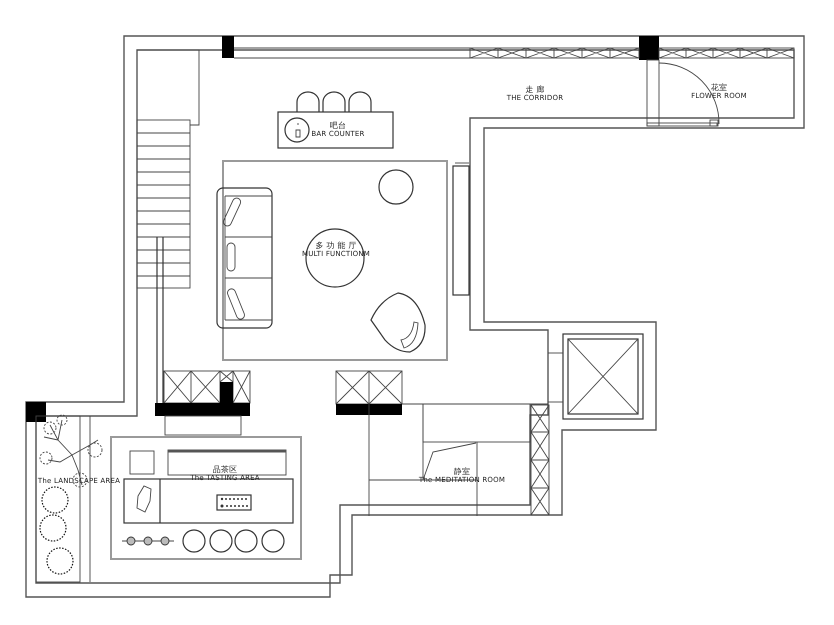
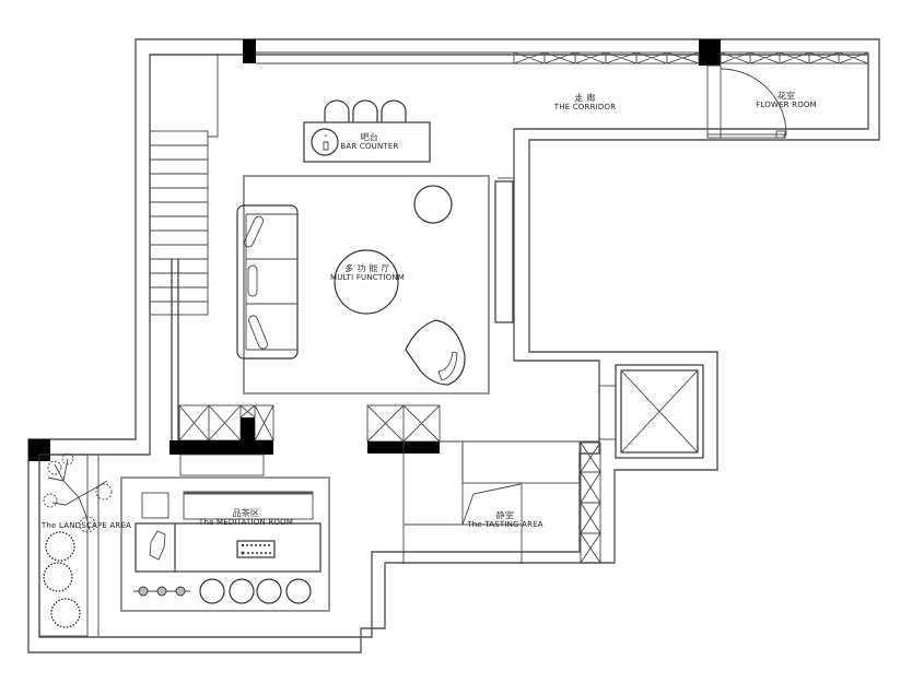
  走 廊
  THE CORRIDOR
  花室
  FLOWER ROOM
  吧台
  BAR COUNTER
  多 功 能 厅
  MULTI FUNCTIONM
  品茶区
- The TASTING AREA
+ The MEDITATION ROOM
  The LANDSCAPE AREA
  静室
- The MEDITATION ROOM
+ The TASTING AREA
